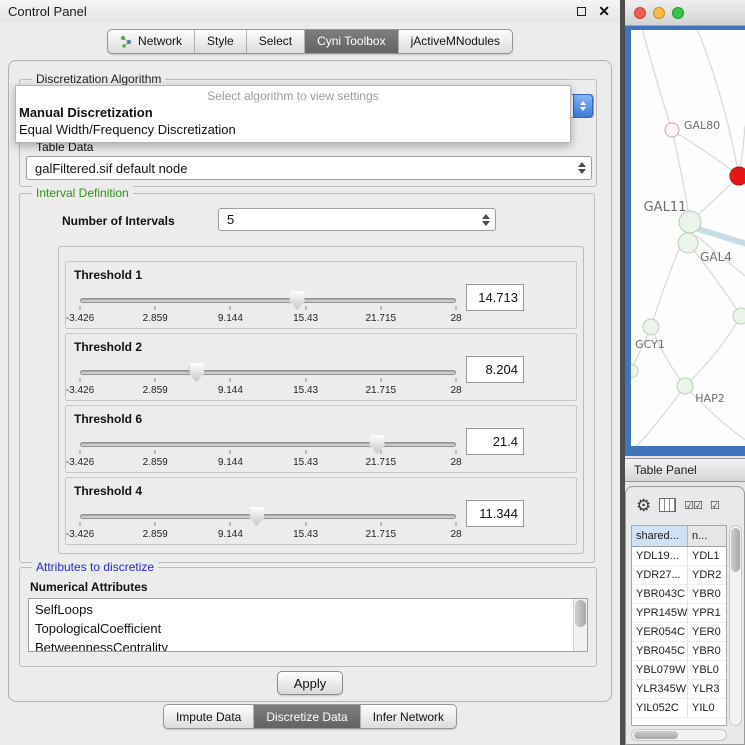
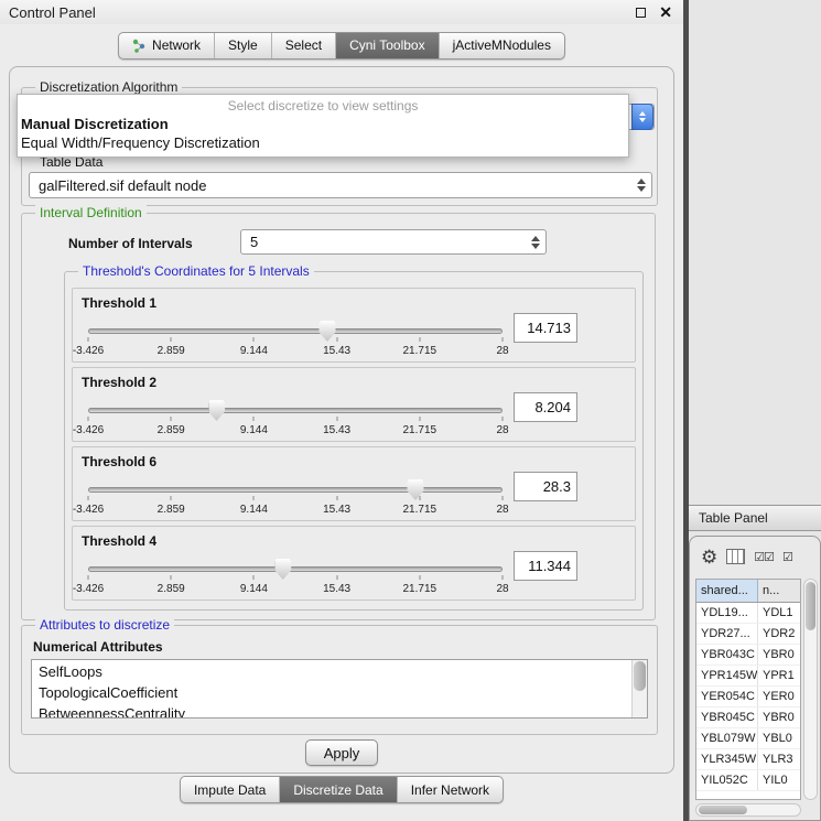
  Control Panel
  ✕
  Network
  Style
  Select
  Cyni Toolbox
  jActiveMNodules
  Discretization Algorithm
  Table Data
  galFiltered.sif default node
- Select algorithm to view settings
+ Select discretize to view settings
  Manual Discretization
  Equal Width/Frequency Discretization
  Interval Definition
  Number of Intervals
  5
+ Threshold's Coordinates for 5 Intervals
  Threshold 1
  -3.426
  2.859
  9.144
  15.43
  21.715
  28
  14.713
  Threshold 2
  -3.426
  2.859
  9.144
  15.43
  21.715
  28
  8.204
  Threshold 6
  -3.426
  2.859
  9.144
  15.43
  21.715
  28
- 21.4
+ 28.3
  Threshold 4
  -3.426
  2.859
  9.144
  15.43
  21.715
  28
  11.344
  Attributes to discretize
  Numerical Attributes
  SelfLoops
  TopologicalCoefficient
  BetweennessCentrality
  Apply
  Impute Data
  Discretize Data
  Infer Network
- GAL80
- GAL11
- GAL4
- GCY1
- HAP2
  Table Panel
  ⚙
  ☑☑
  ☑
  shared...
  n...
  YDL19...
  YDL1
  YDR27...
  YDR2
  YBR043C
  YBR0
  YPR145W
  YPR1
  YER054C
  YER0
  YBR045C
  YBR0
  YBL079W
  YBL0
  YLR345W
  YLR3
  YIL052C
  YIL0
